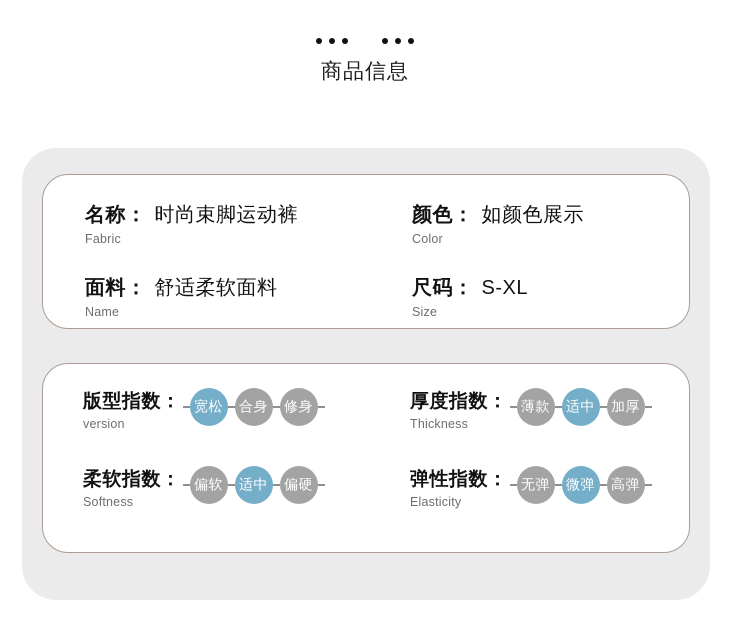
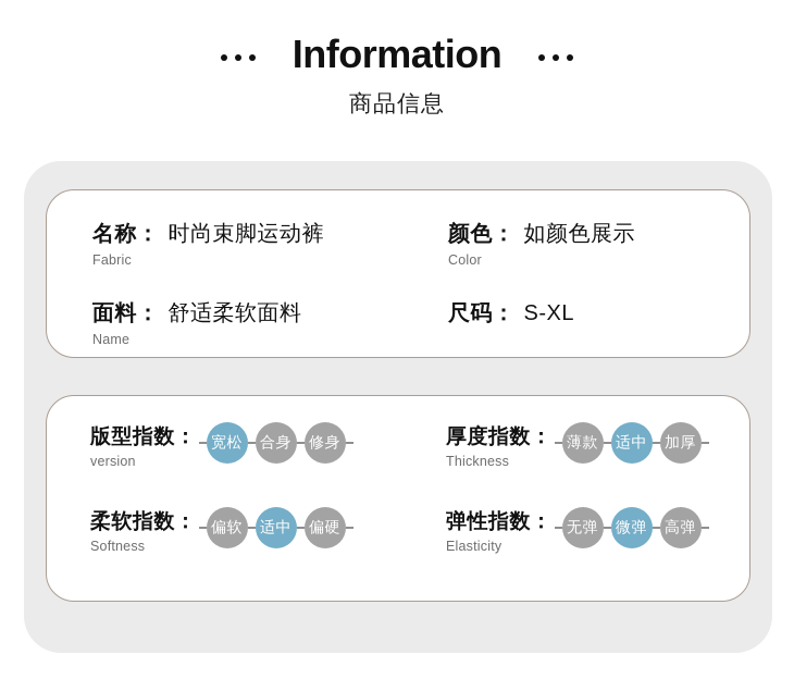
+ Information
  商品信息
  名称：
  时尚束脚运动裤
  Fabric
  面料：
  舒适柔软面料
  Name
  颜色：
  如颜色展示
  Color
  尺码：
  S-XL
- Size
  版型指数：
  version
  宽松
  合身
  修身
  厚度指数：
  Thickness
  薄款
  适中
  加厚
  柔软指数：
  Softness
  偏软
  适中
  偏硬
  弹性指数：
  Elasticity
  无弹
  微弹
  高弹
